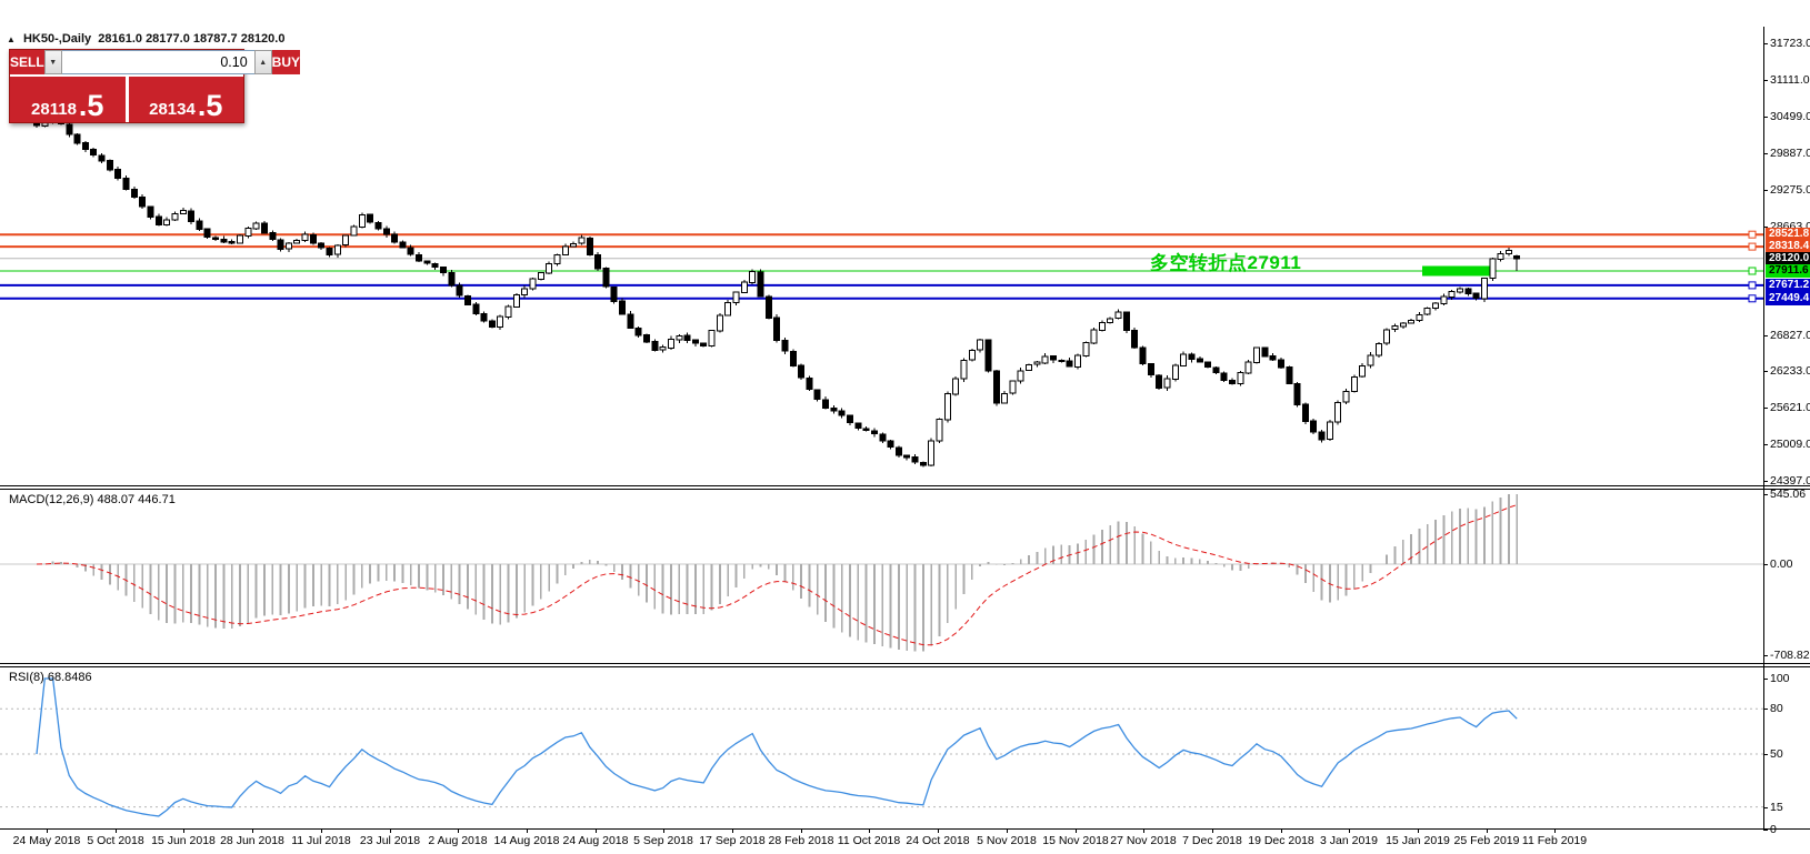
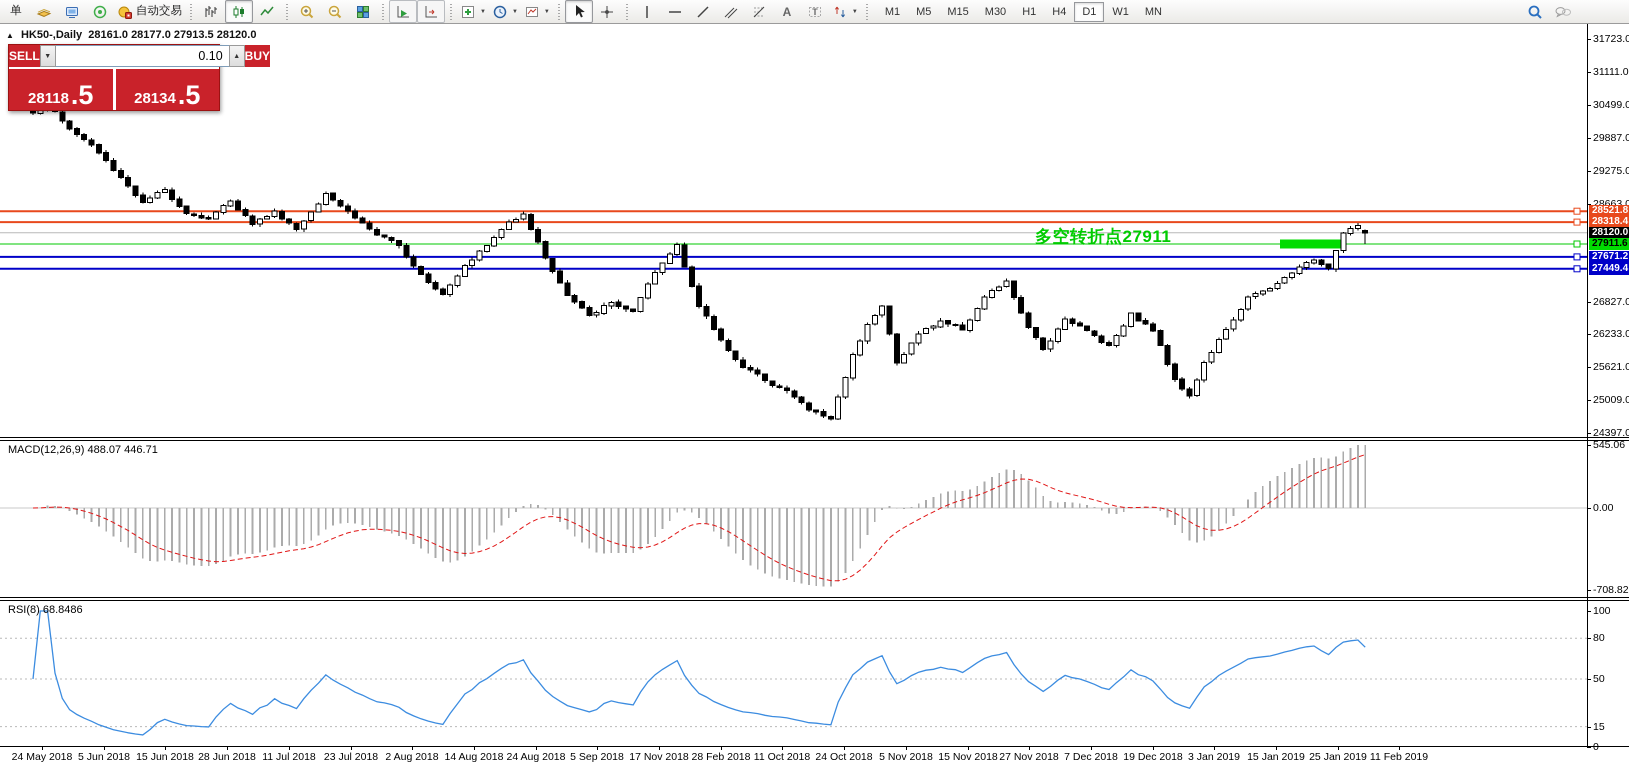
+ 单
+ 自动交易
+ A
+ T
+ M1
+ M5
+ M15
+ M30
+ H1
+ H4
+ D1
+ W1
+ MN
- ▲ HK50-,Daily 28161.0 28177.0 18787.7 28120.0
+ ▲ HK50-,Daily 28161.0 28177.0 27913.5 28120.0
  SELL
  0.10
  BUY
  28118
  .5
  28134
  .5
  多空转折点27911
  MACD(12,26,9) 488.07 446.71
  RSI(8) 68.8486
  31723.0
  31111.0
  30499.0
  29887.0
  29275.0
  28663.0
  26827.0
  26233.0
  25621.0
  25009.0
  24397.0
  28521.8
  28318.4
  28120.0
  27911.6
  27671.2
  27449.4
  545.06
  0.00
  -708.82
  100
  80
  50
  15
  0
  24 May 2018
- 5 Oct 2018
+ 5 Jun 2018
  15 Jun 2018
  28 Jun 2018
  11 Jul 2018
  23 Jul 2018
  2 Aug 2018
  14 Aug 2018
  24 Aug 2018
  5 Sep 2018
- 17 Sep 2018
+ 17 Nov 2018
  28 Feb 2018
  11 Oct 2018
  24 Oct 2018
  5 Nov 2018
  15 Nov 2018
  27 Nov 2018
  7 Dec 2018
  19 Dec 2018
  3 Jan 2019
  15 Jan 2019
- 25 Feb 2019
+ 25 Jan 2019
  11 Feb 2019
